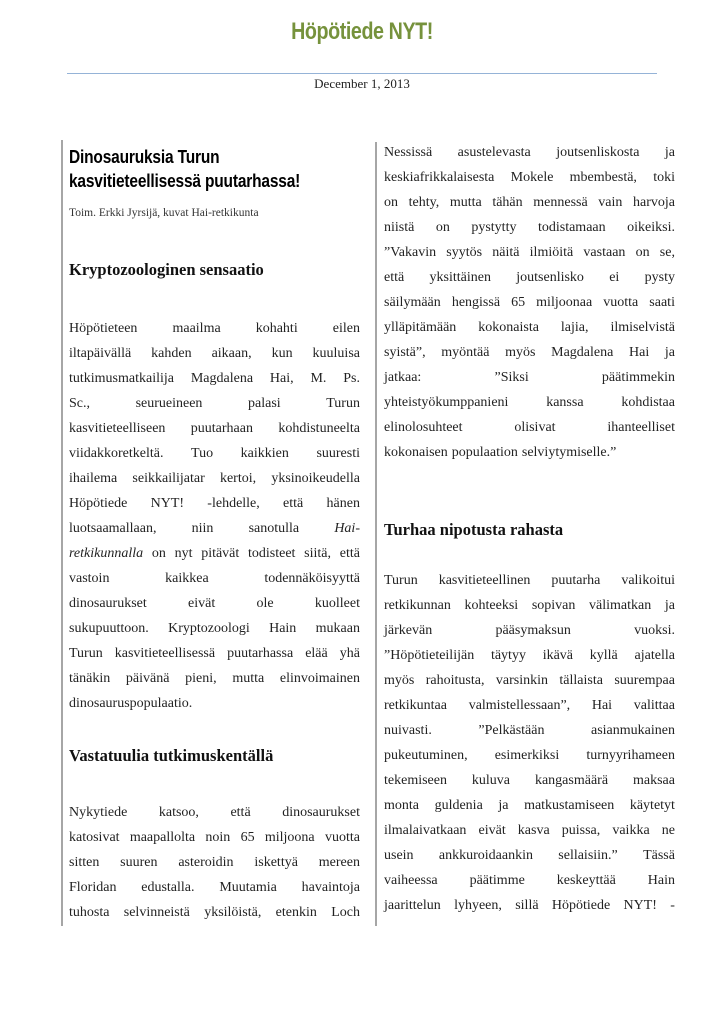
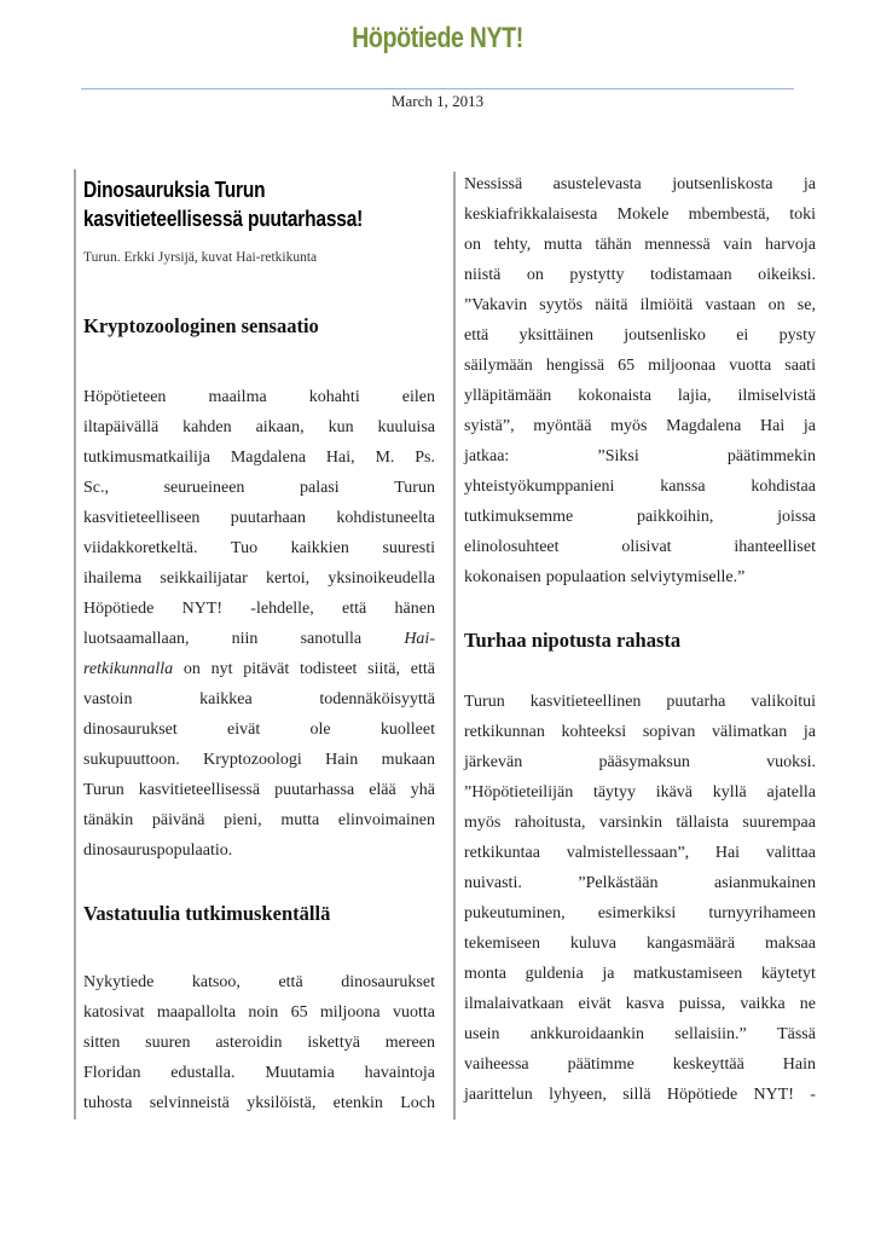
  Höpötiede NYT!
- December 1, 2013
+ March 1, 2013
  Dinosauruksia Turun
  kasvitieteellisessä puutarhassa!
- Toim. Erkki Jyrsijä, kuvat Hai-retkikunta
+ Turun. Erkki Jyrsijä, kuvat Hai-retkikunta
  Kryptozoologinen sensaatio
  Höpötieteen
  maailma
  kohahti
  eilen
  iltapäivällä
  kahden
  aikaan,
  kun
  kuuluisa
  tutkimusmatkailija
  Magdalena
  Hai,
  M.
  Ps.
  Sc.,
  seurueineen
  palasi
  Turun
  kasvitieteelliseen
  puutarhaan
  kohdistuneelta
  viidakkoretkeltä.
  Tuo
  kaikkien
  suuresti
  ihailema
  seikkailijatar
  kertoi,
  yksinoikeudella
  Höpötiede
  NYT!
  -lehdelle,
  että
  hänen
  luotsaamallaan,
  niin
  sanotulla
  Hai-
  retkikunnalla
  on
  nyt
  pitävät
  todisteet
  siitä,
  että
  vastoin
  kaikkea
  todennäköisyyttä
  dinosaurukset
  eivät
  ole
  kuolleet
  sukupuuttoon.
  Kryptozoologi
  Hain
  mukaan
  Turun
  kasvitieteellisessä
  puutarhassa
  elää
  yhä
  tänäkin
  päivänä
  pieni,
  mutta
  elinvoimainen
  dinosauruspopulaatio.
  Vastatuulia tutkimuskentällä
  Nykytiede
  katsoo,
  että
  dinosaurukset
  katosivat
  maapallolta
  noin
  65
  miljoona
  vuotta
  sitten
  suuren
  asteroidin
  iskettyä
  mereen
  Floridan
  edustalla.
  Muutamia
  havaintoja
  tuhosta
  selvinneistä
  yksilöistä,
  etenkin
  Loch
  Nessissä
  asustelevasta
  joutsenliskosta
  ja
  keskiafrikkalaisesta
  Mokele
  mbembestä,
  toki
  on
  tehty,
  mutta
  tähän
  mennessä
  vain
  harvoja
  niistä
  on
  pystytty
  todistamaan
  oikeiksi.
  ”Vakavin
  syytös
  näitä
  ilmiöitä
  vastaan
  on
  se,
  että
  yksittäinen
  joutsenlisko
  ei
  pysty
  säilymään
  hengissä
  65
  miljoonaa
  vuotta
  saati
  ylläpitämään
  kokonaista
  lajia,
  ilmiselvistä
  syistä”,
  myöntää
  myös
  Magdalena
  Hai
  ja
  jatkaa:
  ”Siksi
  päätimmekin
  yhteistyökumppanieni
  kanssa
  kohdistaa
+ tutkimuksemme
+ paikkoihin,
+ joissa
  elinolosuhteet
  olisivat
  ihanteelliset
  kokonaisen
  populaation
  selviytymiselle.”
  Turhaa nipotusta rahasta
  Turun
  kasvitieteellinen
  puutarha
  valikoitui
  retkikunnan
  kohteeksi
  sopivan
  välimatkan
  ja
  järkevän
  pääsymaksun
  vuoksi.
  ”Höpötieteilijän
  täytyy
  ikävä
  kyllä
  ajatella
  myös
  rahoitusta,
  varsinkin
  tällaista
  suurempaa
  retkikuntaa
  valmistellessaan”,
  Hai
  valittaa
  nuivasti.
  ”Pelkästään
  asianmukainen
  pukeutuminen,
  esimerkiksi
  turnyyrihameen
  tekemiseen
  kuluva
  kangasmäärä
  maksaa
  monta
  guldenia
  ja
  matkustamiseen
  käytetyt
  ilmalaivatkaan
  eivät
  kasva
  puissa,
  vaikka
  ne
  usein
  ankkuroidaankin
  sellaisiin.”
  Tässä
  vaiheessa
  päätimme
  keskeyttää
  Hain
  jaarittelun
  lyhyeen,
  sillä
  Höpötiede
  NYT!
  -
